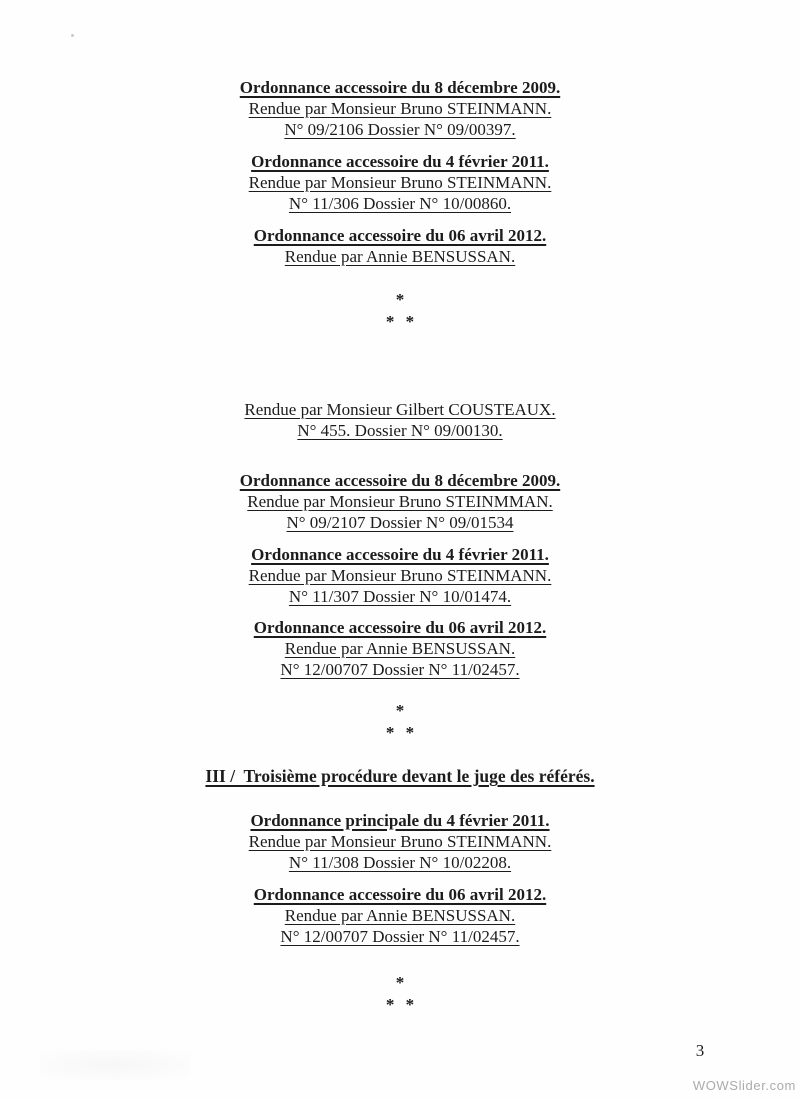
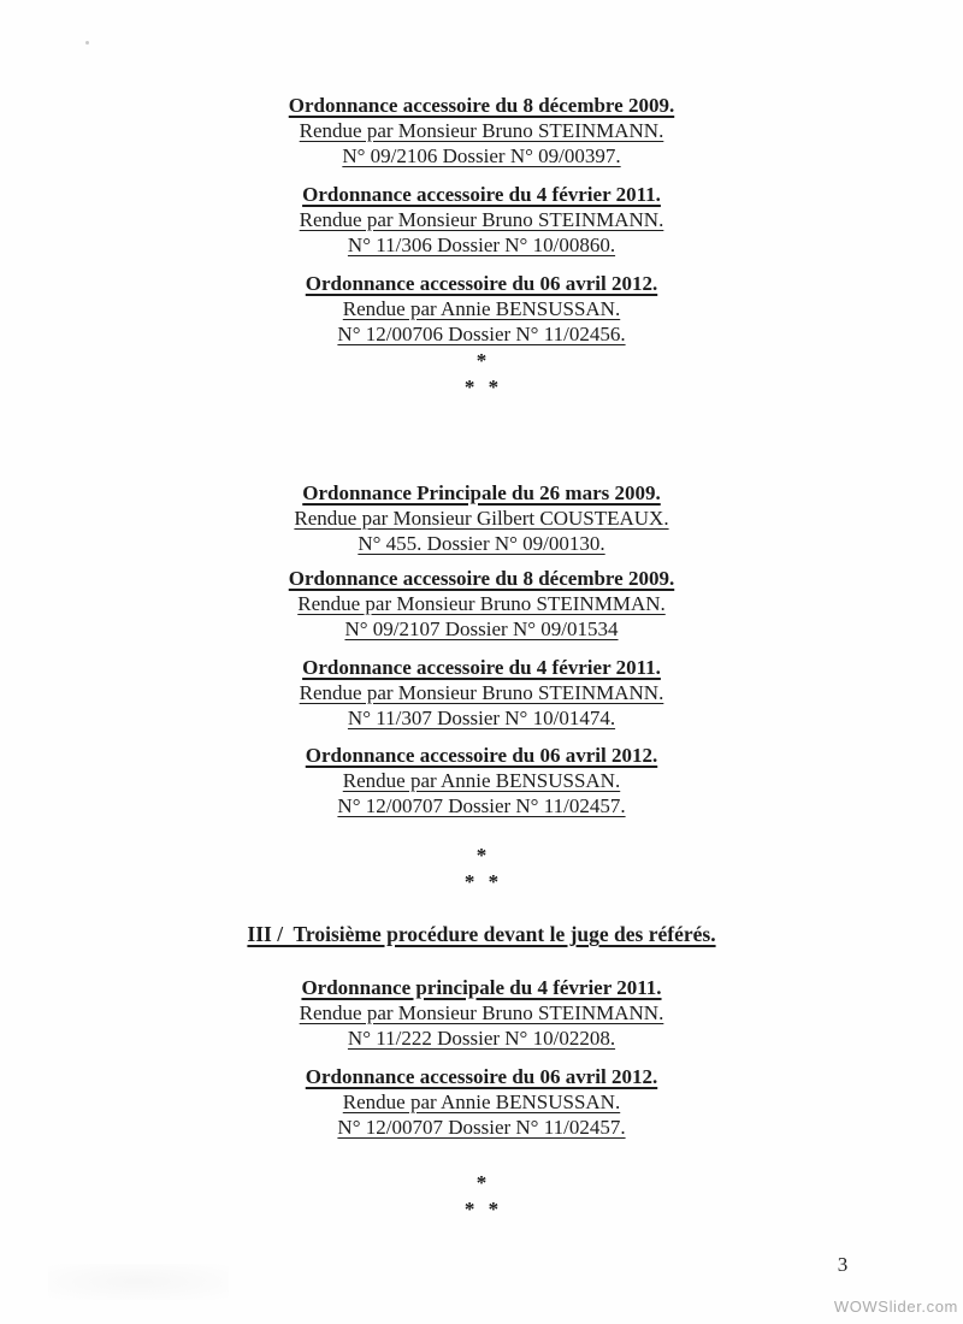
  Ordonnance accessoire du 8 décembre 2009.
  Rendue par Monsieur Bruno STEINMANN.
  N° 09/2106 Dossier N° 09/00397.
  Ordonnance accessoire du 4 février 2011.
  Rendue par Monsieur Bruno STEINMANN.
  N° 11/306 Dossier N° 10/00860.
  Ordonnance accessoire du 06 avril 2012.
  Rendue par Annie BENSUSSAN.
+ N° 12/00706 Dossier N° 11/02456.
  *
  * *
+ Ordonnance Principale du 26 mars 2009.
  Rendue par Monsieur Gilbert COUSTEAUX.
  N° 455. Dossier N° 09/00130.
  Ordonnance accessoire du 8 décembre 2009.
  Rendue par Monsieur Bruno STEINMMAN.
  N° 09/2107 Dossier N° 09/01534
  Ordonnance accessoire du 4 février 2011.
  Rendue par Monsieur Bruno STEINMANN.
  N° 11/307 Dossier N° 10/01474.
  Ordonnance accessoire du 06 avril 2012.
  Rendue par Annie BENSUSSAN.
  N° 12/00707 Dossier N° 11/02457.
  *
  * *
  III / Troisième procédure devant le juge des référés.
  Ordonnance principale du 4 février 2011.
  Rendue par Monsieur Bruno STEINMANN.
- N° 11/308 Dossier N° 10/02208.
+ N° 11/222 Dossier N° 10/02208.
  Ordonnance accessoire du 06 avril 2012.
  Rendue par Annie BENSUSSAN.
  N° 12/00707 Dossier N° 11/02457.
  *
  * *
  3
  WOWSlider.com
